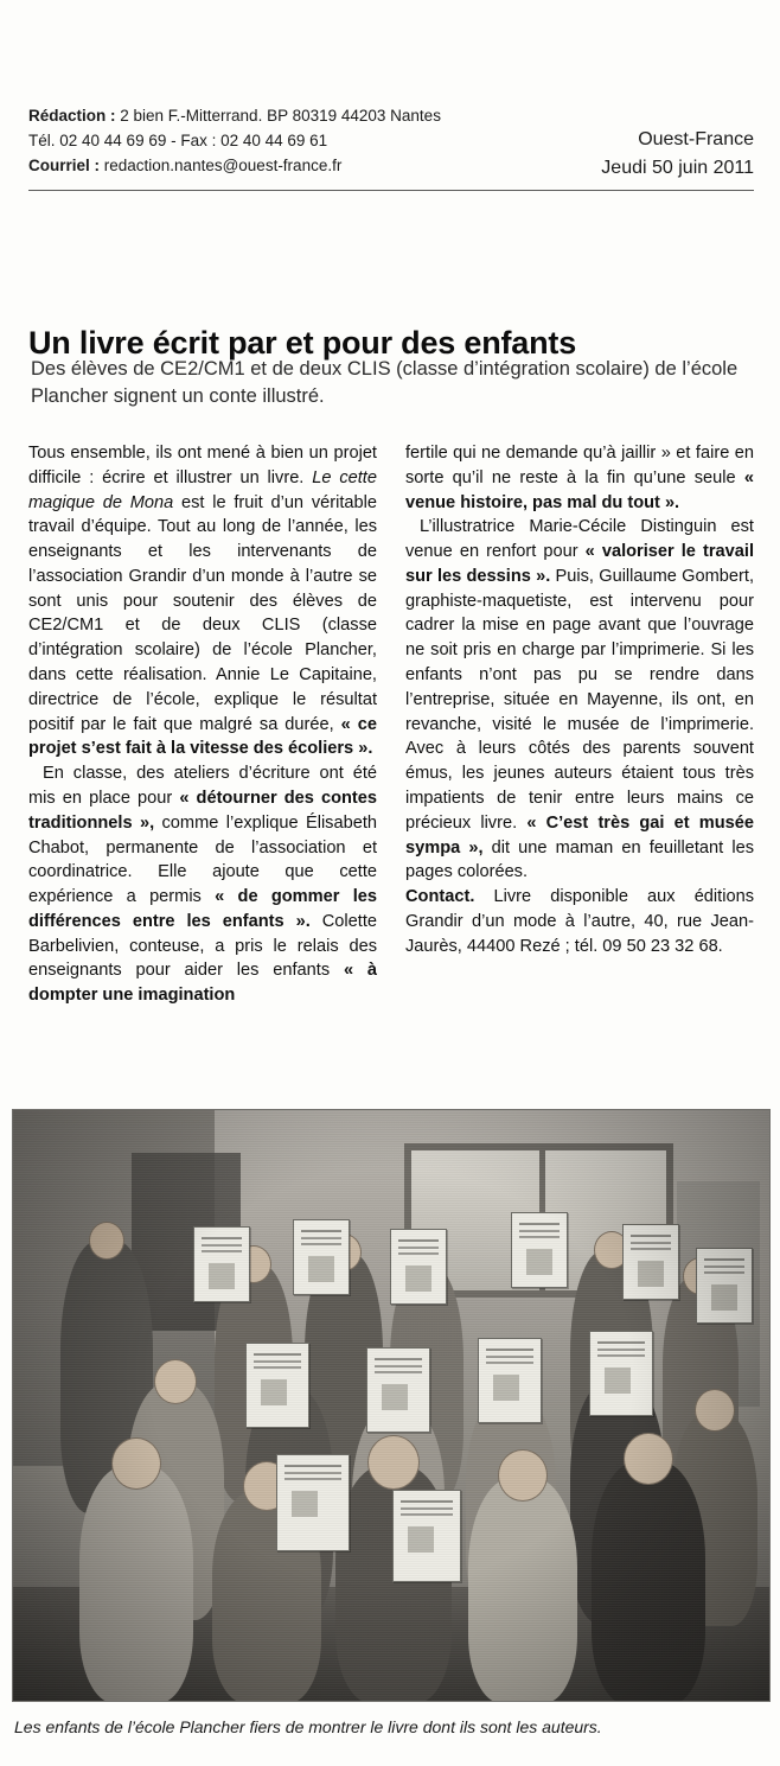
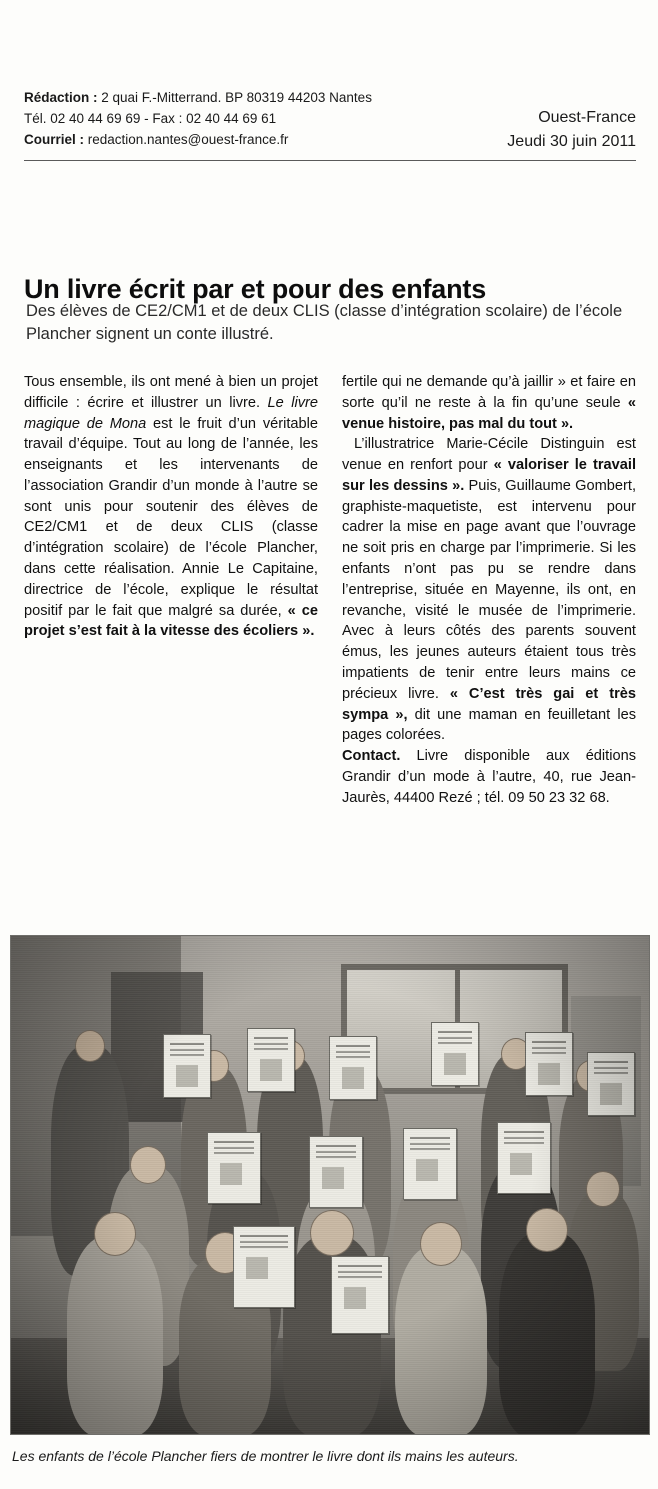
- Rédaction : 2 bien F.-Mitterrand. BP 80319 44203 Nantes
+ Rédaction : 2 quai F.-Mitterrand. BP 80319 44203 Nantes
  Tél. 02 40 44 69 69 - Fax : 02 40 44 69 61
  Courriel : redaction.nantes@ouest-france.fr
  Ouest-France
- Jeudi 50 juin 2011
+ Jeudi 30 juin 2011
  Un livre écrit par et pour des enfants
  Des élèves de CE2/CM1 et de deux CLIS (classe d’intégration scolaire) de l’école Plancher signent un conte illustré.
- Tous ensemble, ils ont mené à bien un projet difficile : écrire et illustrer un livre. Le cette magique de Mona est le fruit d’un véritable travail d’équipe. Tout au long de l’année, les enseignants et les intervenants de l’association Grandir d’un monde à l’autre se sont unis pour soutenir des élèves de CE2/CM1 et de deux CLIS (classe d’intégration scolaire) de l’école Plancher, dans cette réalisation. Annie Le Capitaine, directrice de l’école, explique le résultat positif par le fait que malgré sa durée, « ce projet s’est fait à la vitesse des écoliers ».
+ Tous ensemble, ils ont mené à bien un projet difficile : écrire et illustrer un livre. Le livre magique de Mona est le fruit d’un véritable travail d’équipe. Tout au long de l’année, les enseignants et les intervenants de l’association Grandir d’un monde à l’autre se sont unis pour soutenir des élèves de CE2/CM1 et de deux CLIS (classe d’intégration scolaire) de l’école Plancher, dans cette réalisation. Annie Le Capitaine, directrice de l’école, explique le résultat positif par le fait que malgré sa durée, « ce projet s’est fait à la vitesse des écoliers ».
- En classe, des ateliers d’écriture ont été mis en place pour « détourner des contes traditionnels », comme l’explique Élisabeth Chabot, permanente de l’association et coordinatrice. Elle ajoute que cette expérience a permis « de gommer les différences entre les enfants ». Colette Barbelivien, conteuse, a pris le relais des enseignants pour aider les enfants « à dompter une imagination
  fertile qui ne demande qu’à jaillir » et faire en sorte qu’il ne reste à la fin qu’une seule « venue histoire, pas mal du tout ».
- L’illustratrice Marie-Cécile Distinguin est venue en renfort pour « valoriser le travail sur les dessins ». Puis, Guillaume Gombert, graphiste-maquetiste, est intervenu pour cadrer la mise en page avant que l’ouvrage ne soit pris en charge par l’imprimerie. Si les enfants n’ont pas pu se rendre dans l’entreprise, située en Mayenne, ils ont, en revanche, visité le musée de l’imprimerie. Avec à leurs côtés des parents souvent émus, les jeunes auteurs étaient tous très impatients de tenir entre leurs mains ce précieux livre. « C’est très gai et musée sympa », dit une maman en feuilletant les pages colorées.
+ L’illustratrice Marie-Cécile Distinguin est venue en renfort pour « valoriser le travail sur les dessins ». Puis, Guillaume Gombert, graphiste-maquetiste, est intervenu pour cadrer la mise en page avant que l’ouvrage ne soit pris en charge par l’imprimerie. Si les enfants n’ont pas pu se rendre dans l’entreprise, située en Mayenne, ils ont, en revanche, visité le musée de l’imprimerie. Avec à leurs côtés des parents souvent émus, les jeunes auteurs étaient tous très impatients de tenir entre leurs mains ce précieux livre. « C’est très gai et très sympa », dit une maman en feuilletant les pages colorées.
  Contact. Livre disponible aux éditions Grandir d’un mode à l’autre, 40, rue Jean-Jaurès, 44400 Rezé ; tél. 09 50 23 32 68.
- Les enfants de l’école Plancher fiers de montrer le livre dont ils sont les auteurs.
+ Les enfants de l’école Plancher fiers de montrer le livre dont ils mains les auteurs.
